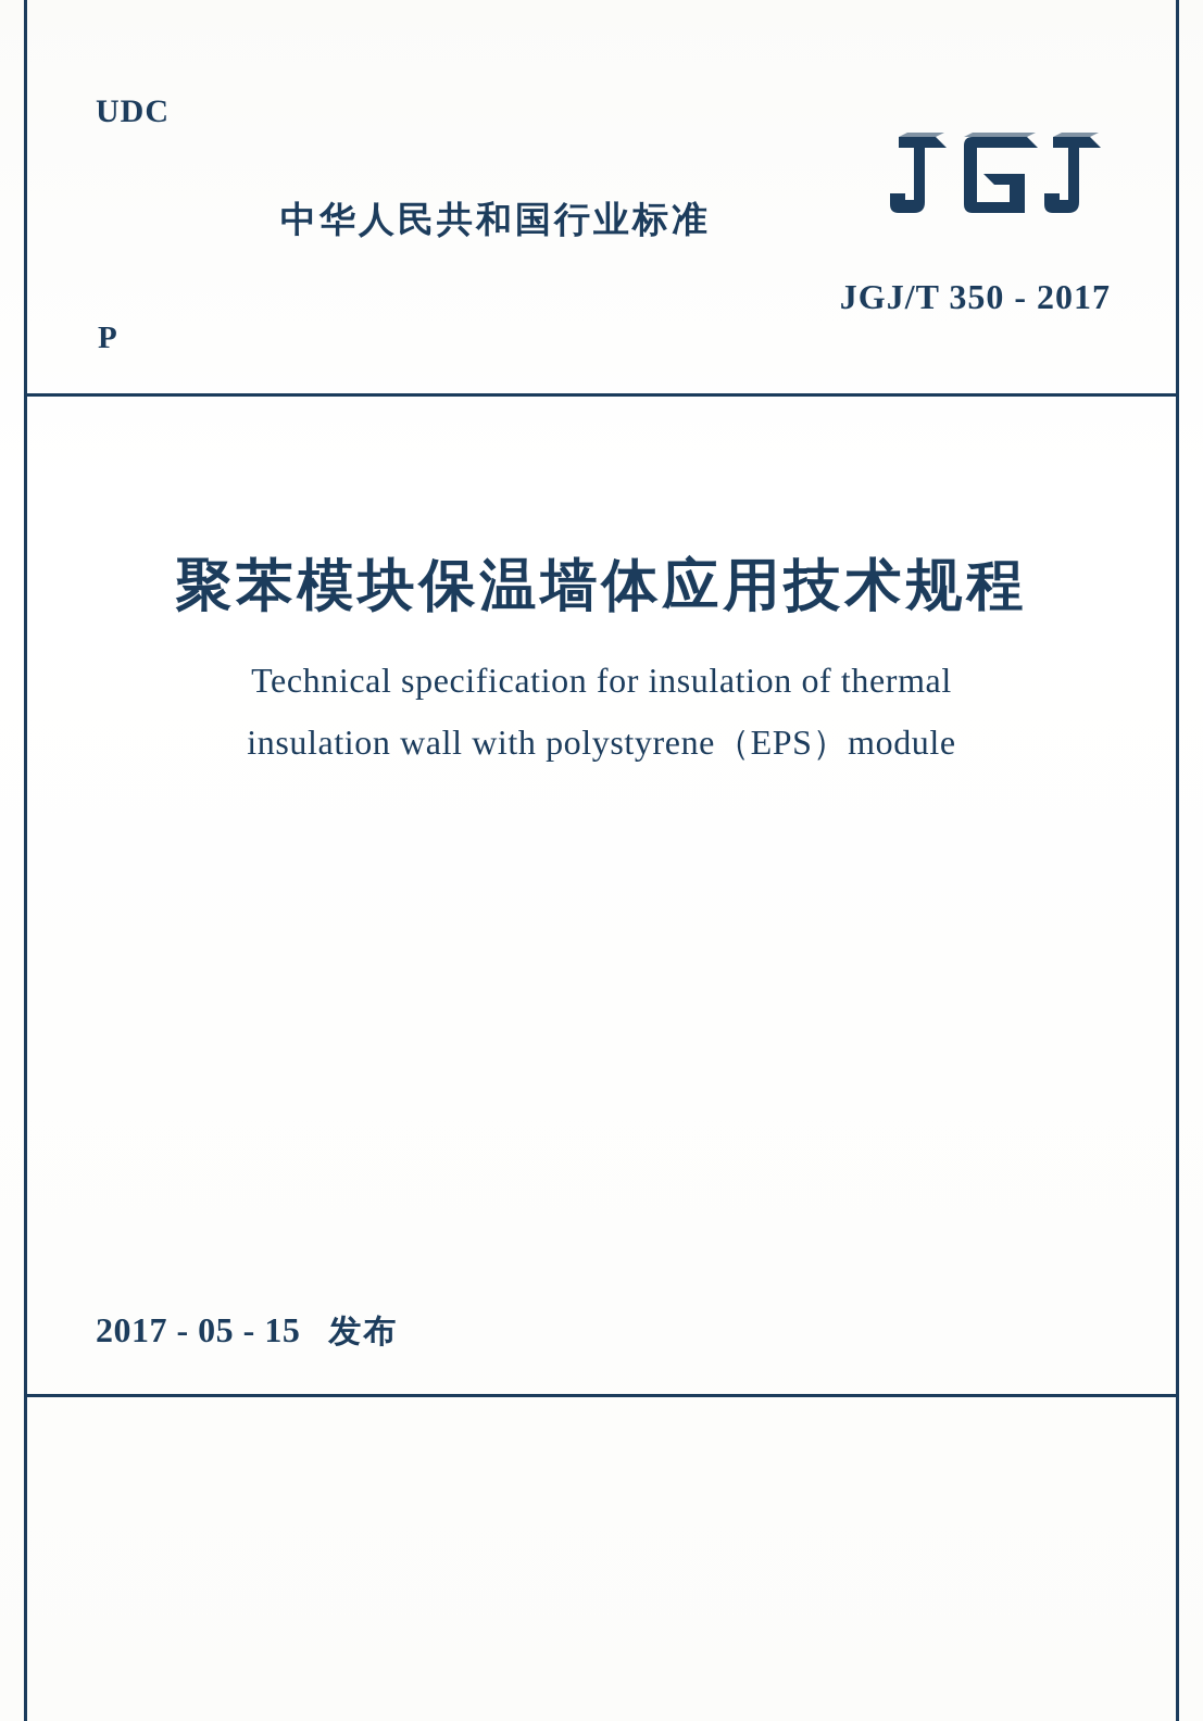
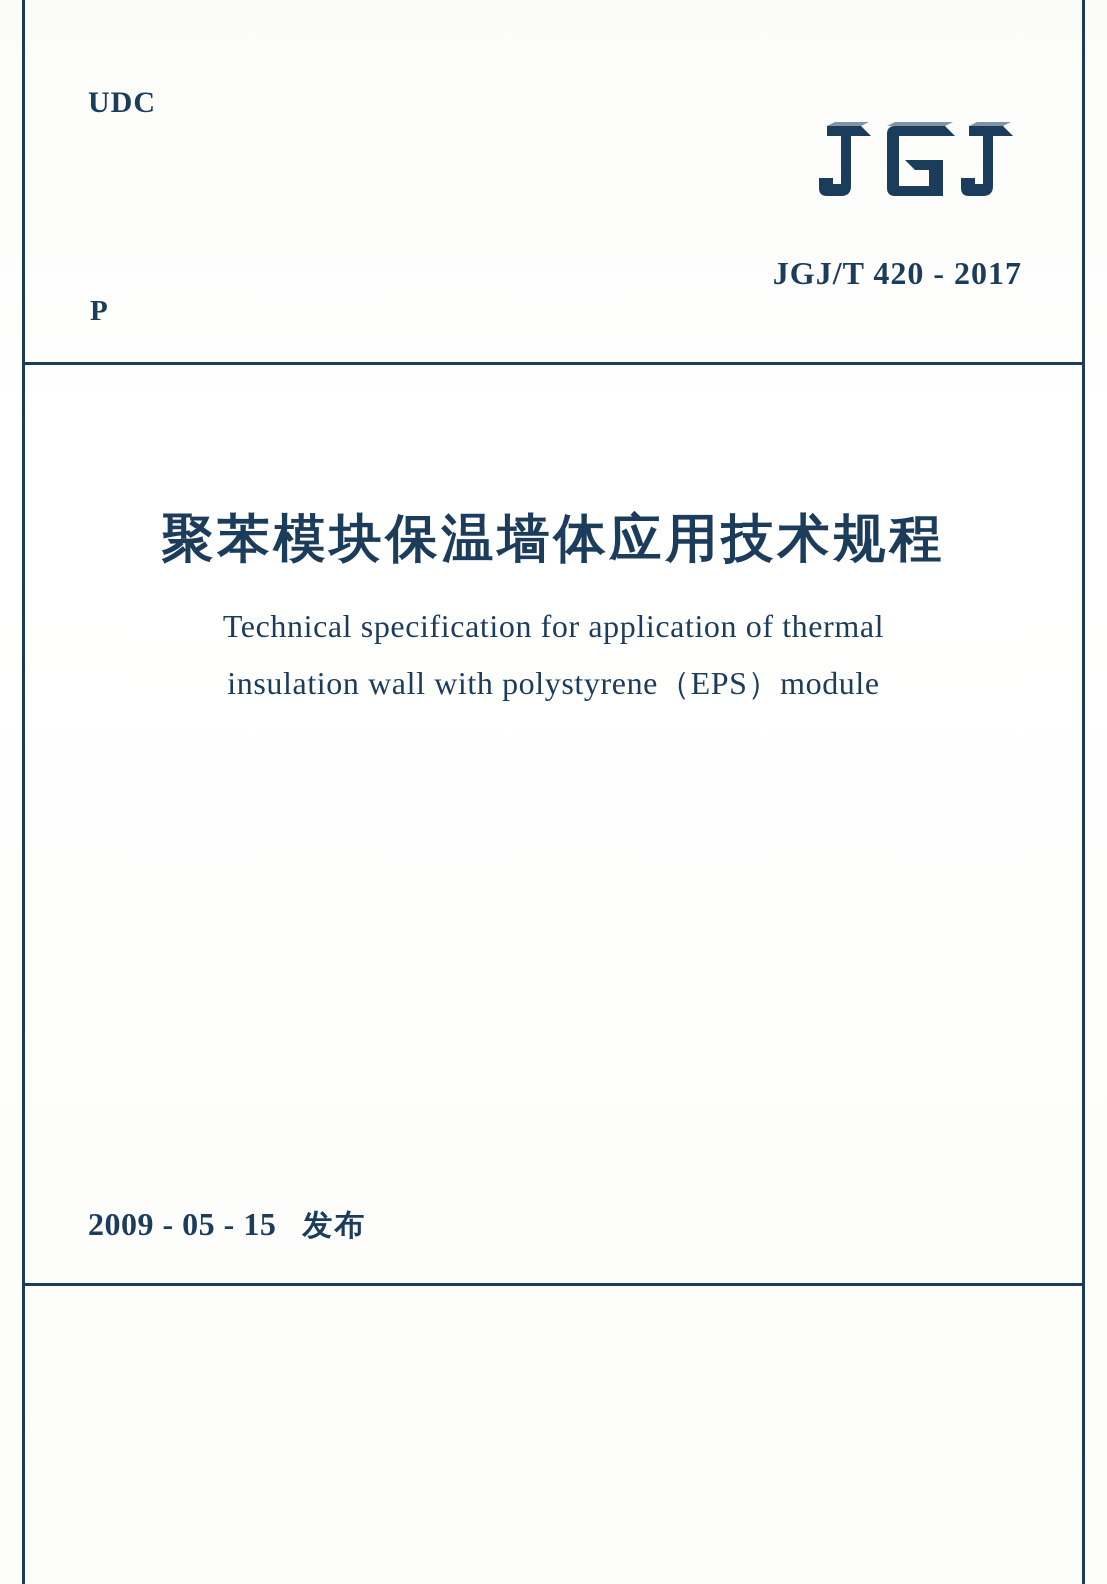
  UDC
- 中华人民共和国行业标准
- JGJ/T 350 - 2017
+ JGJ/T 420 - 2017
  P
  聚苯模块保温墙体应用技术规程
- Technical specification for insulation of thermal
+ Technical specification for application of thermal
  insulation wall with polystyrene（EPS）module
- 2017 - 05 - 15
+ 2009 - 05 - 15
  发布
